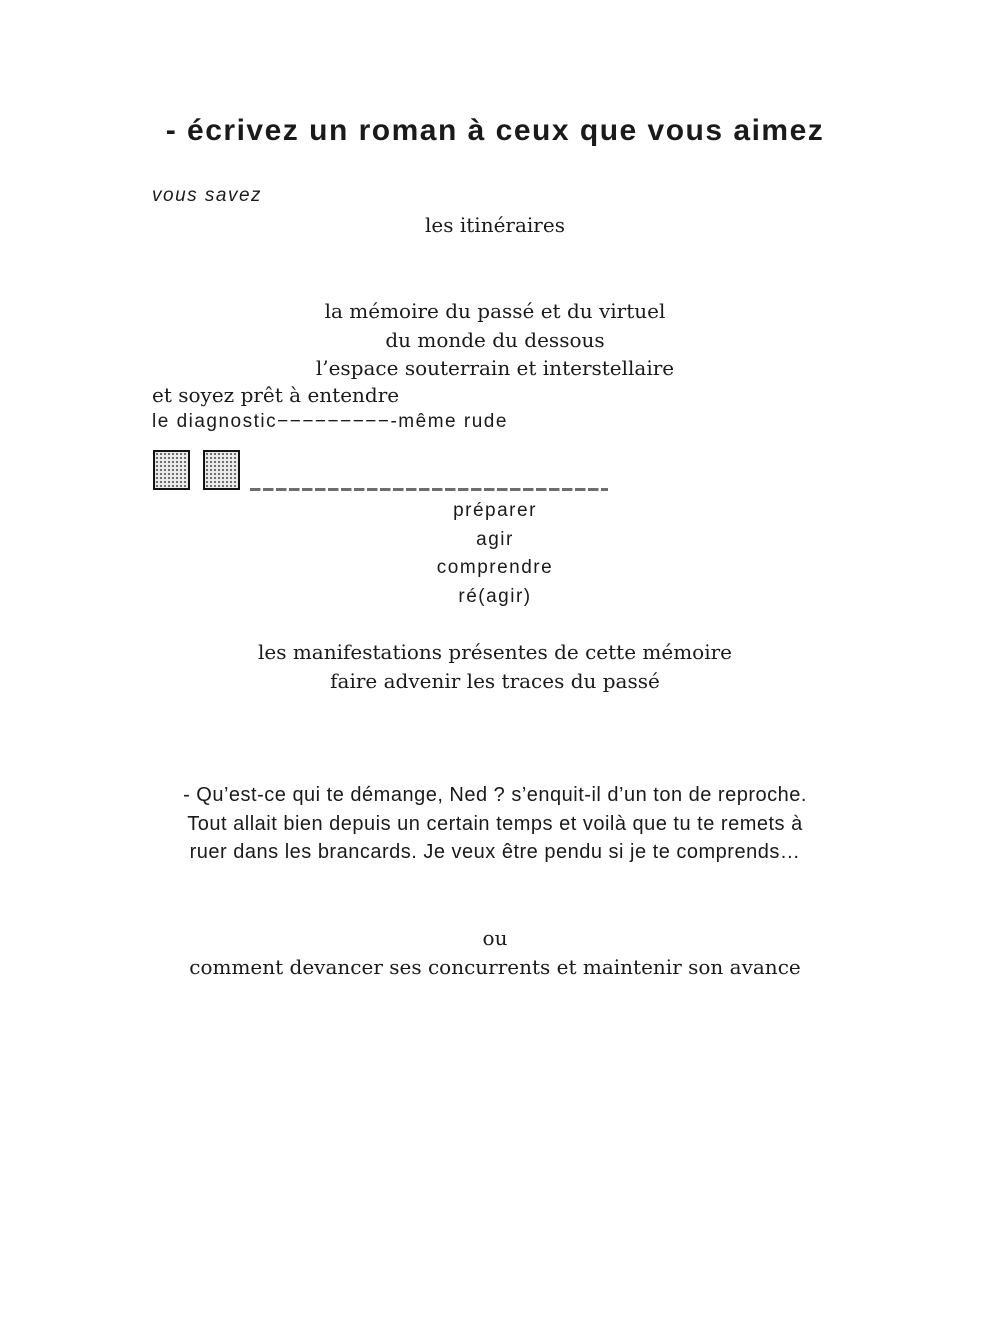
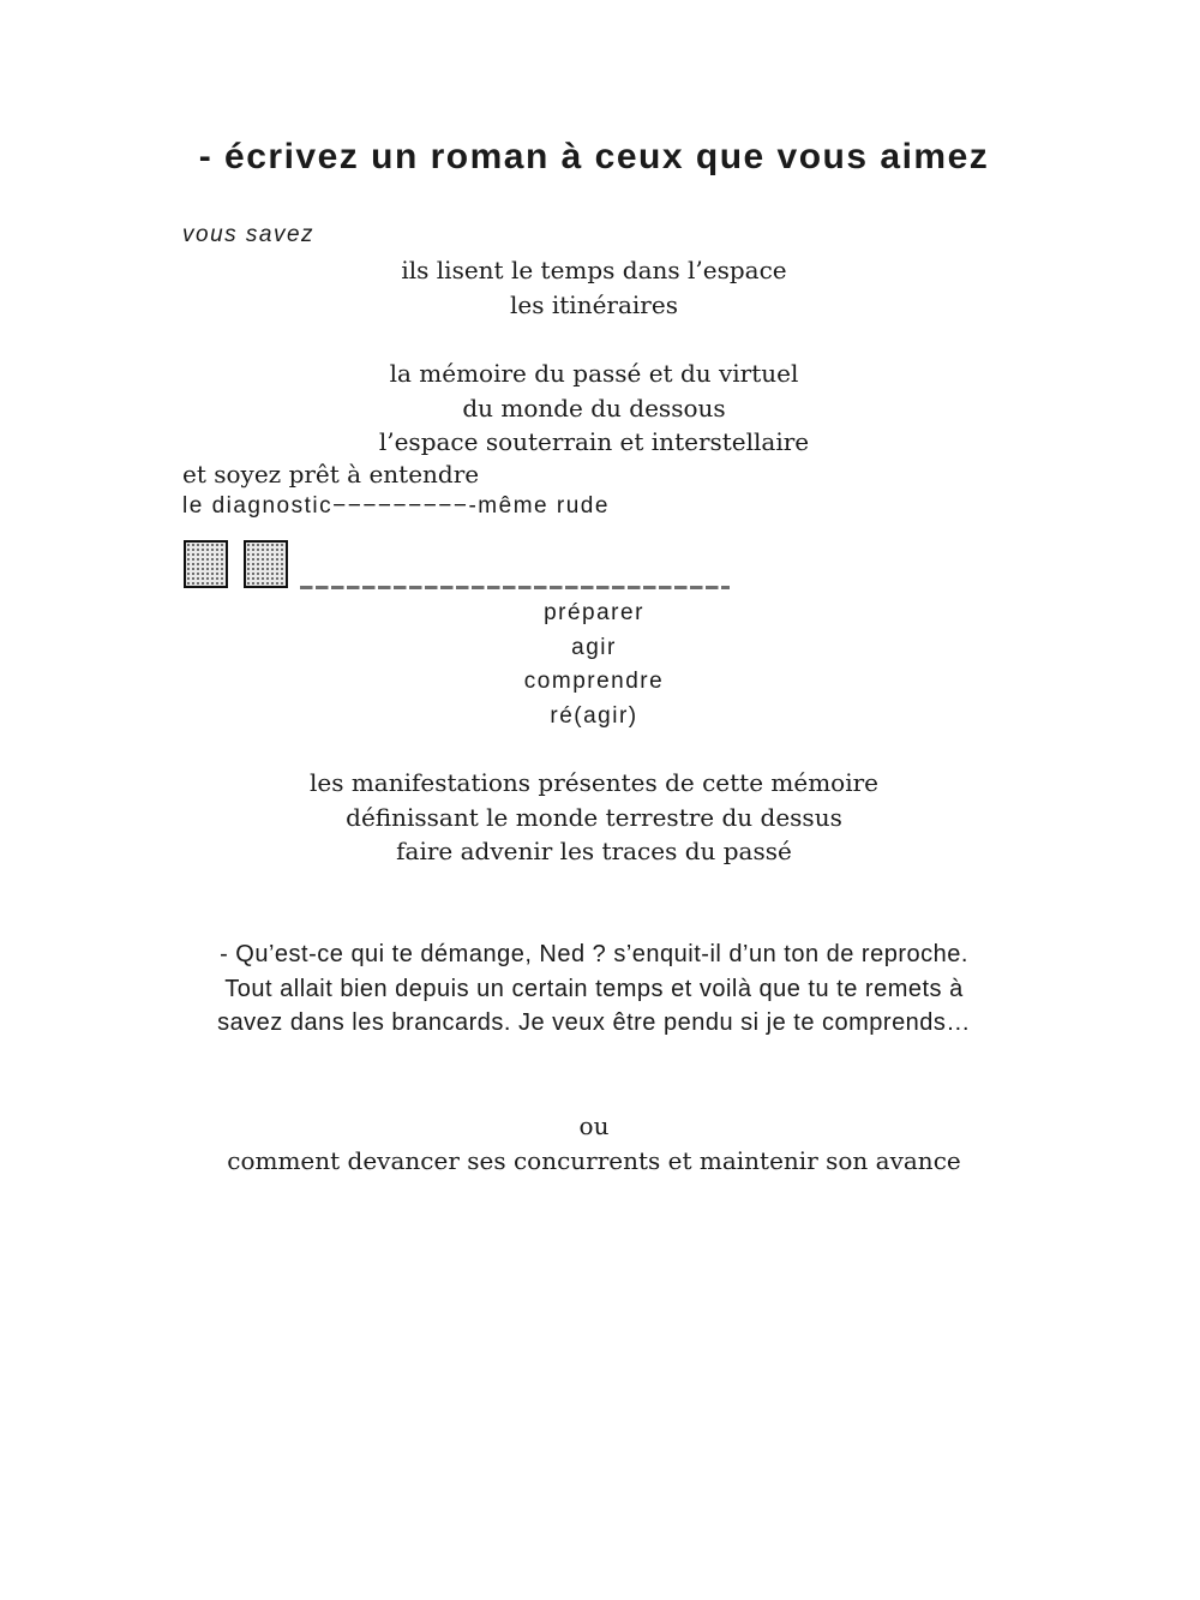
  - écrivez un roman à ceux que vous aimez
  vous savez
+ ils lisent le temps dans l’espace
  les itinéraires
  la mémoire du passé et du virtuel
  du monde du dessous
  l’espace souterrain et interstellaire
  et soyez prêt à entendre
  le diagnostic−−−−−−−−−-même rude
  préparer
  agir
  comprendre
  ré(agir)
  les manifestations présentes de cette mémoire
+ définissant le monde terrestre du dessus
  faire advenir les traces du passé
  - Qu’est-ce qui te démange, Ned ? s’enquit-il d’un ton de reproche.
  Tout allait bien depuis un certain temps et voilà que tu te remets à
- ruer dans les brancards. Je veux être pendu si je te comprends…
+ savez dans les brancards. Je veux être pendu si je te comprends…
  ou
  comment devancer ses concurrents et maintenir son avance
